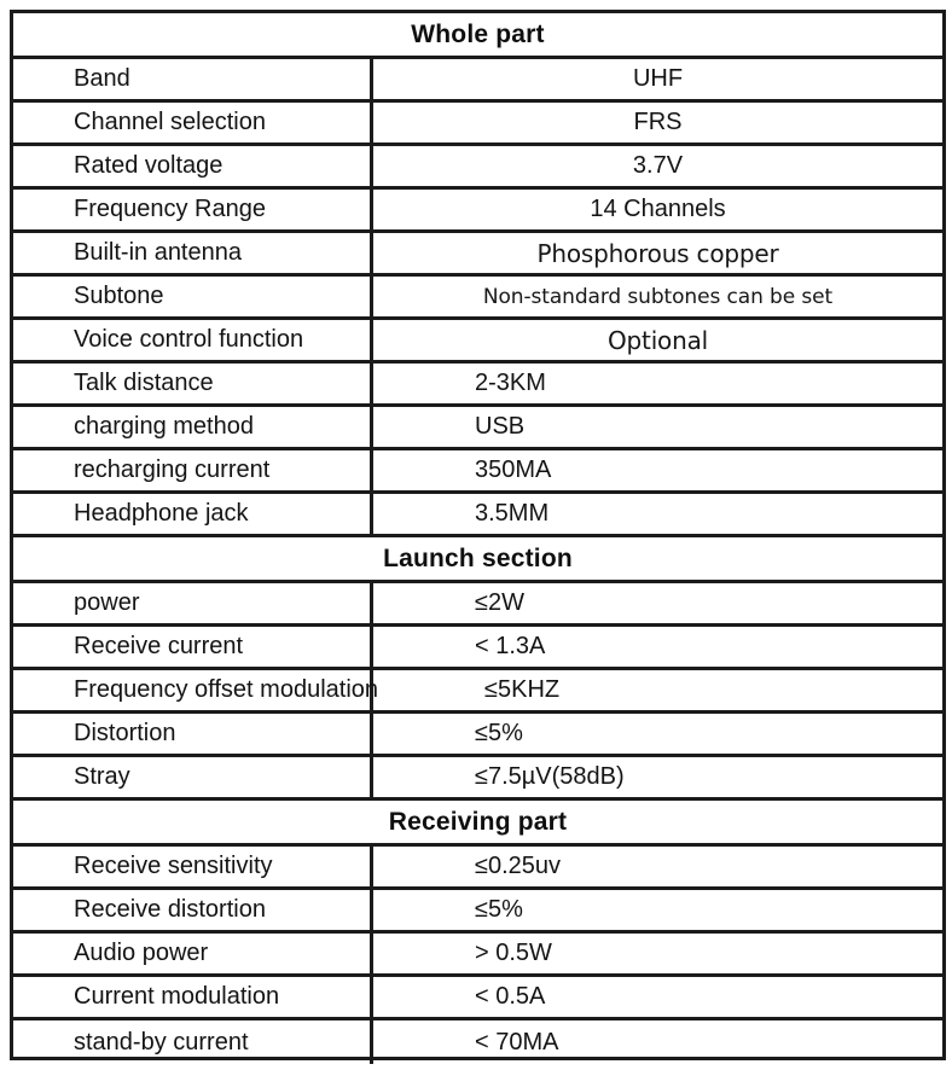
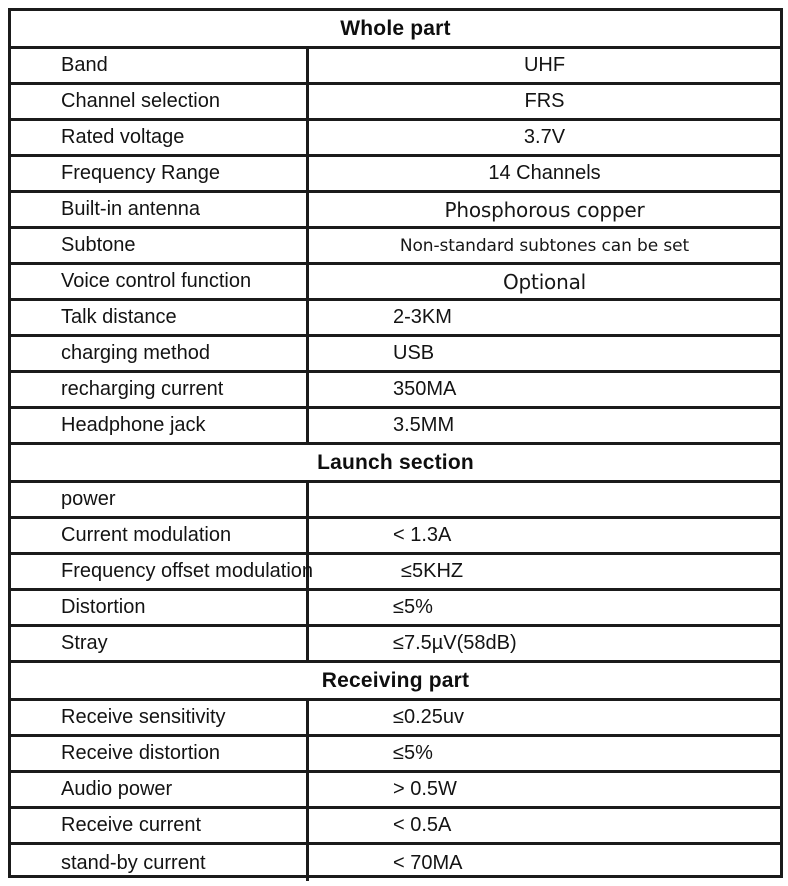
  Whole part
  Band
  UHF
  Channel selection
  FRS
  Rated voltage
  3.7V
  Frequency Range
  14 Channels
  Built-in antenna
  Phosphorous copper
  Subtone
  Non-standard subtones can be set
  Voice control function
  Optional
  Talk distance
  2-3KM
  charging method
  USB
  recharging current
  350MA
  Headphone jack
  3.5MM
  Launch section
  power
- ≤2W
- Receive current
+ Current modulation
  < 1.3A
  Frequency offset modulation
  ≤5KHZ
  Distortion
  ≤5%
  Stray
  ≤7.5µV(58dB)
  Receiving part
  Receive sensitivity
  ≤0.25uv
  Receive distortion
  ≤5%
  Audio power
  > 0.5W
- Current modulation
+ Receive current
  < 0.5A
  stand-by current
  < 70MA
